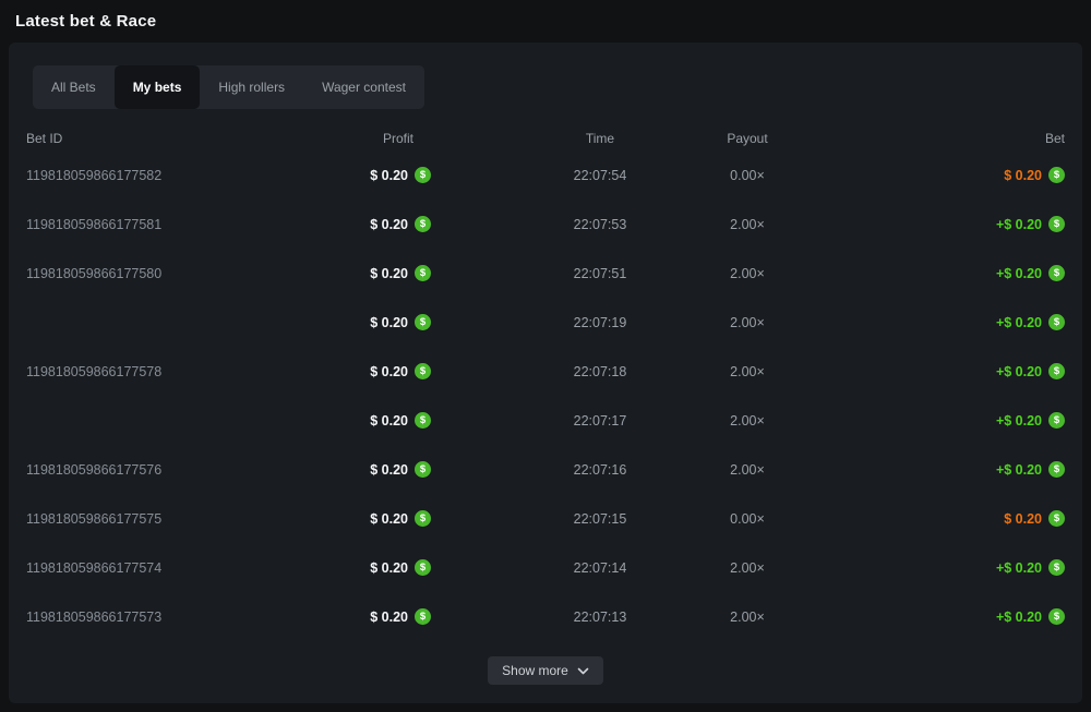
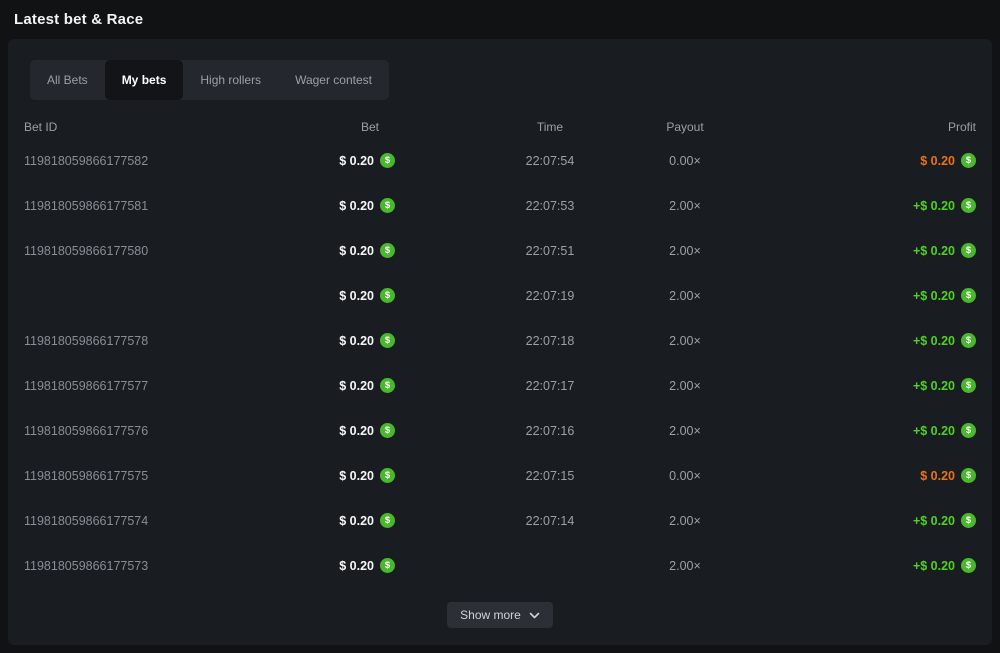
  Latest bet & Race
  All Bets
  My bets
  High rollers
  Wager contest
  Bet ID
- Profit
+ Bet
  Time
  Payout
- Bet
+ Profit
  119818059866177582
  $ 0.20
  $
  22:07:54
  0.00×
  $ 0.20
  $
  119818059866177581
  $ 0.20
  $
  22:07:53
  2.00×
  +$ 0.20
  $
  119818059866177580
  $ 0.20
  $
  22:07:51
  2.00×
  +$ 0.20
  $
  $ 0.20
  $
  22:07:19
  2.00×
  +$ 0.20
  $
  119818059866177578
  $ 0.20
  $
  22:07:18
  2.00×
  +$ 0.20
  $
+ 119818059866177577
  $ 0.20
  $
  22:07:17
  2.00×
  +$ 0.20
  $
  119818059866177576
  $ 0.20
  $
  22:07:16
  2.00×
  +$ 0.20
  $
  119818059866177575
  $ 0.20
  $
  22:07:15
  0.00×
  $ 0.20
  $
  119818059866177574
  $ 0.20
  $
  22:07:14
  2.00×
  +$ 0.20
  $
  119818059866177573
  $ 0.20
  $
- 22:07:13
  2.00×
  +$ 0.20
  $
  Show more
